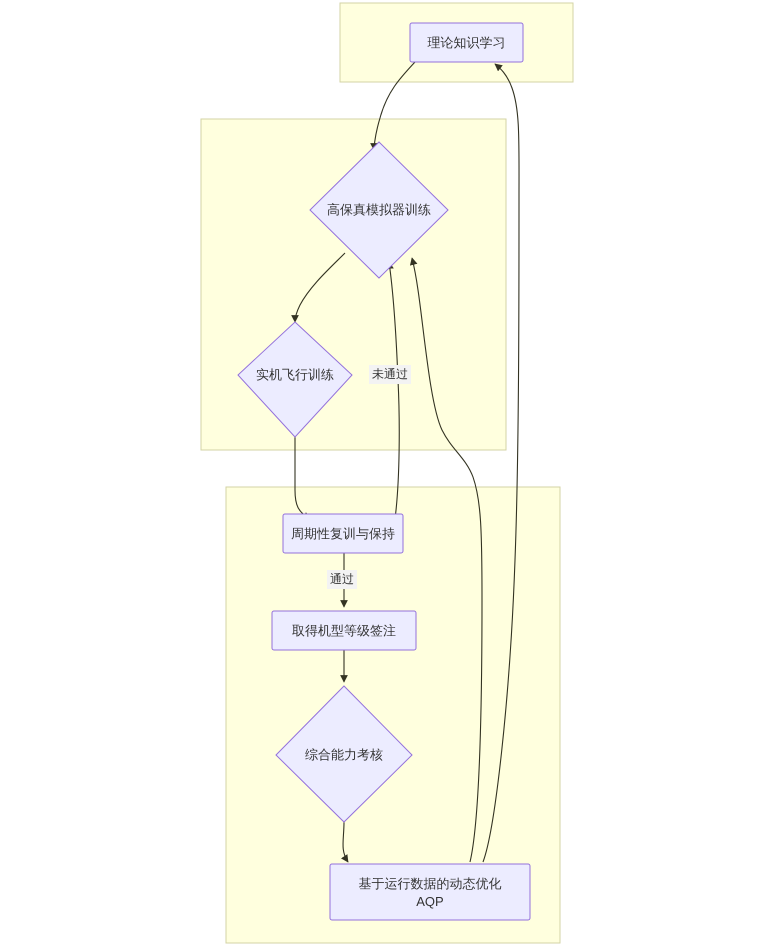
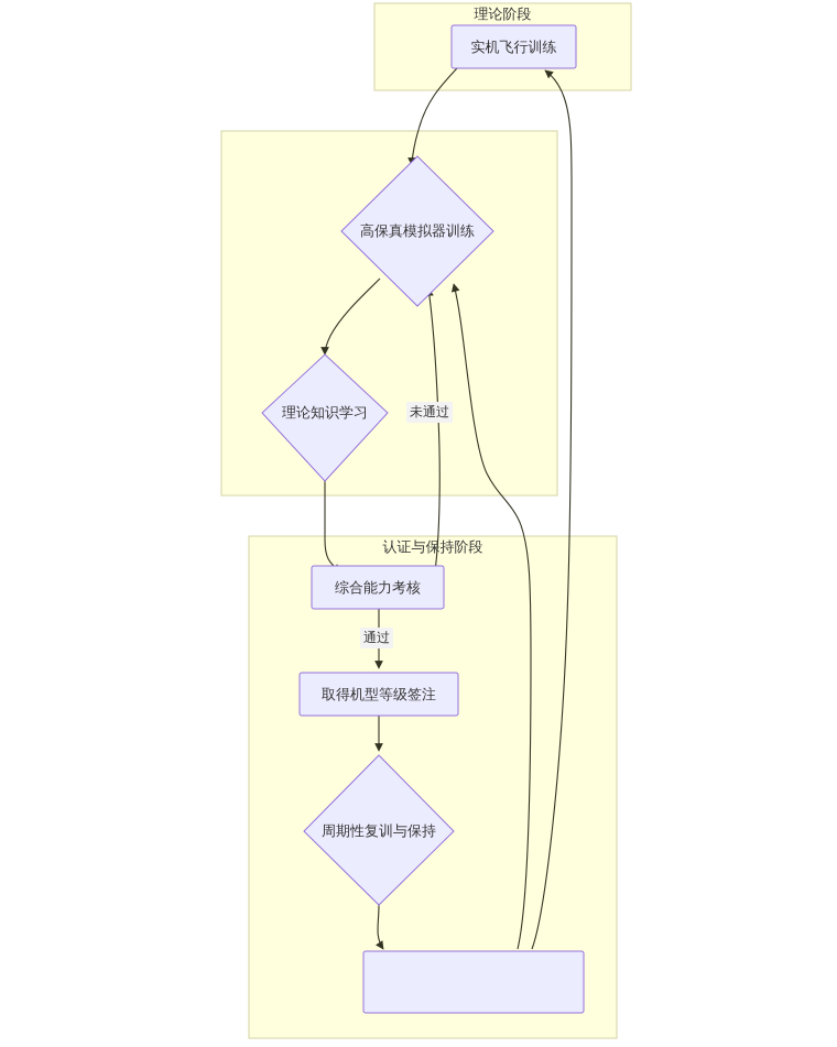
+ 理论阶段
+ 认证与保持阶段
- 理论知识学习
+ 实机飞行训练
  高保真模拟器训练
- 实机飞行训练
+ 理论知识学习
- 周期性复训与保持
+ 综合能力考核
  取得机型等级签注
- 综合能力考核
+ 周期性复训与保持
- 基于运行数据的动态优化
- AQP
  未通过
  通过
